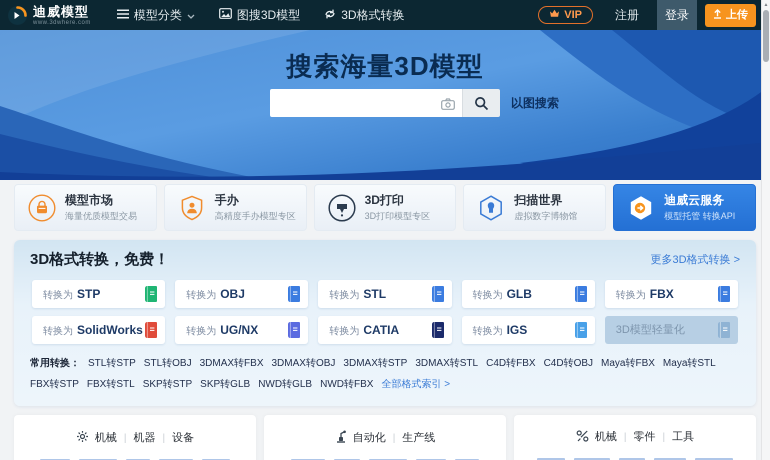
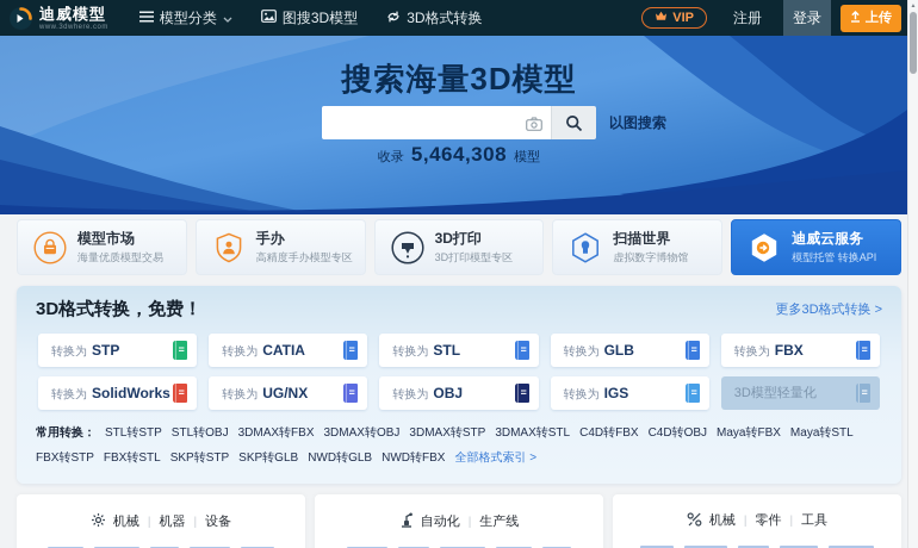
  迪威模型
  模型分类
  图搜3D模型
  3D格式转换
  VIP
  注册
  登录
  上传
  搜索海量3D模型
  以图搜索
+ 收录
+ 5,464,308
+ 模型
  模型市场
  海量优质模型交易
  手办
  高精度手办模型专区
  3D打印
  3D打印模型专区
  扫描世界
  虚拟数字博物馆
  迪威云服务
  模型托管 转换API
  3D格式转换，免费！
  更多3D格式转换 >
  转换为
  STP
  转换为
- OBJ
+ CATIA
  转换为
  STL
  转换为
  GLB
  转换为
  FBX
  转换为
  SolidWorks
  转换为
  UG/NX
  转换为
- CATIA
+ OBJ
  转换为
  IGS
  3D模型轻量化
  常用转换：
  STL转STP
  STL转OBJ
  3DMAX转FBX
  3DMAX转OBJ
  3DMAX转STP
  3DMAX转STL
  C4D转FBX
  C4D转OBJ
  Maya转FBX
  Maya转STL
  FBX转STP
  FBX转STL
  SKP转STP
  SKP转GLB
  NWD转GLB
  NWD转FBX
  全部格式索引 >
  机械
  |
  机器
  |
  设备
  自动化
  |
  生产线
  机械
  |
  零件
  |
  工具
